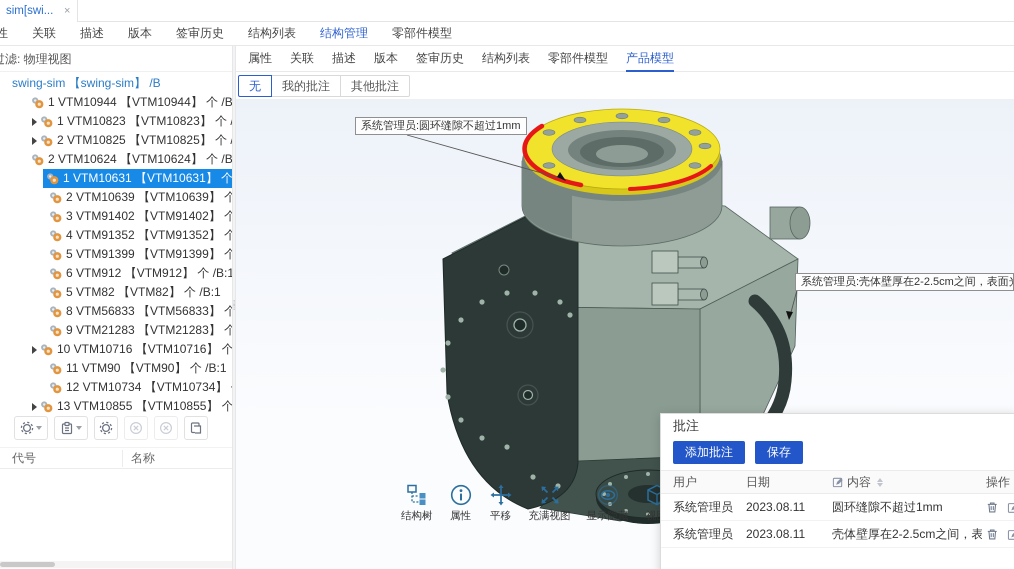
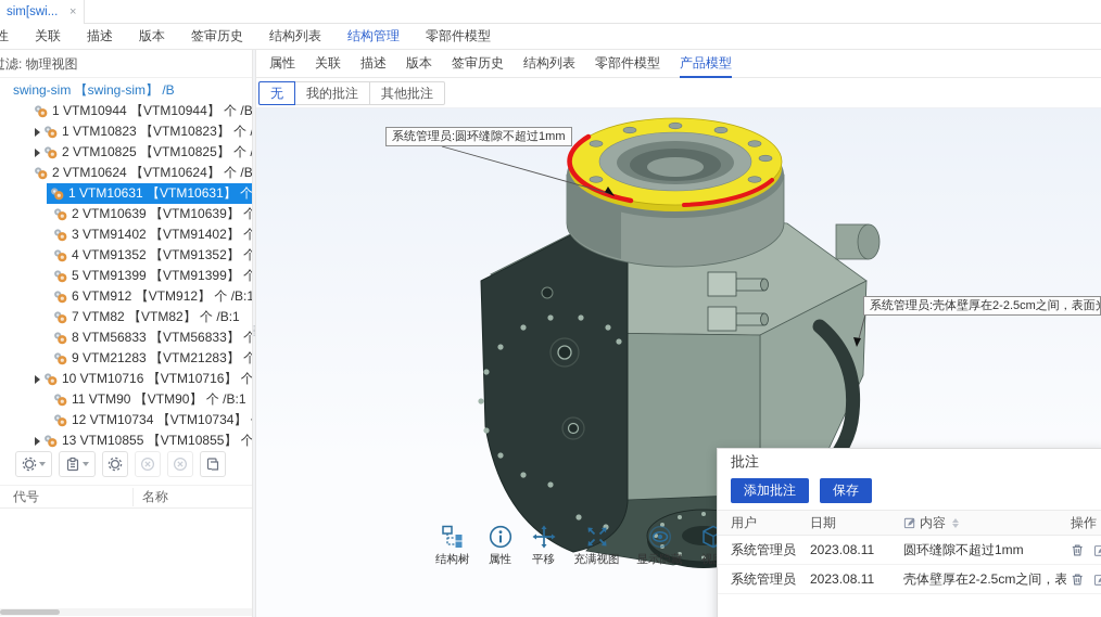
  sim[swi...
  ×
  关联
  描述
  版本
  签审历史
  结构列表
  结构管理
  零部件模型
  滤: 物理视图
  swing-sim 【swing-sim】 /B
  1 VTM10944 【VTM10944】 个 /B
  1 VTM10823 【VTM10823】 个
  2 VTM10825 【VTM10825】 个
  2 VTM10624 【VTM10624】 个 /B
  1 VTM10631 【VTM10631】 个
  2 VTM10639 【VTM10639】 个
  3 VTM91402 【VTM91402】 个
  4 VTM91352 【VTM91352】 个
  5 VTM91399 【VTM91399】 个
  6 VTM912 【VTM912】 个 /B:1
- 5 VTM82 【VTM82】 个 /B:1
+ 7 VTM82 【VTM82】 个 /B:1
  8 VTM56833 【VTM56833】 个
  9 VTM21283 【VTM21283】 个
  10 VTM10716 【VTM10716】 个
  11 VTM90 【VTM90】 个 /B:1
  12 VTM10734 【VTM10734】
  13 VTM10855 【VTM10855】 个
  ····
  代号
  名称
  ⁞
  ⁞
  属性
  关联
  描述
  版本
  签审历史
  结构列表
  零部件模型
  产品模型
  无
  我的批注
  其他批注
  系统管理员:圆环缝隙不超过1mm
  系统管理员:壳体壁厚在2-2.5cm之间，表面
  结构树
  属性
  平移
  充满视图
  显示隐藏
  批注
  添加批注
  保存
  用户
  日期
  内容
  操作
  系统管理员
  2023.08.11
  圆环缝隙不超过1mm
  系统管理员
  2023.08.11
  壳体壁厚在2-2.5cm之间，表
